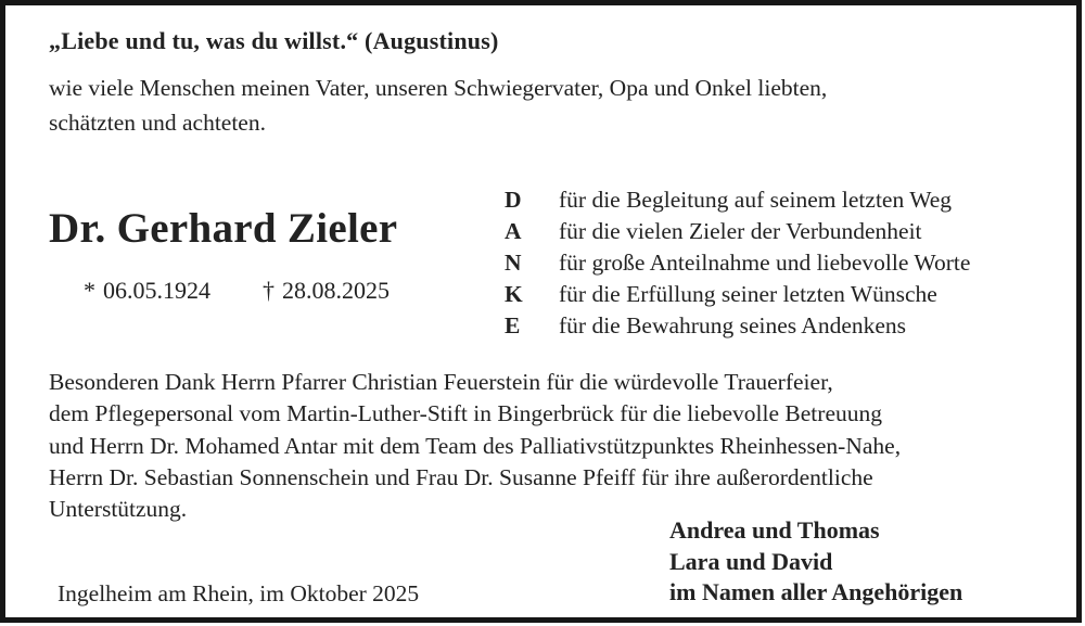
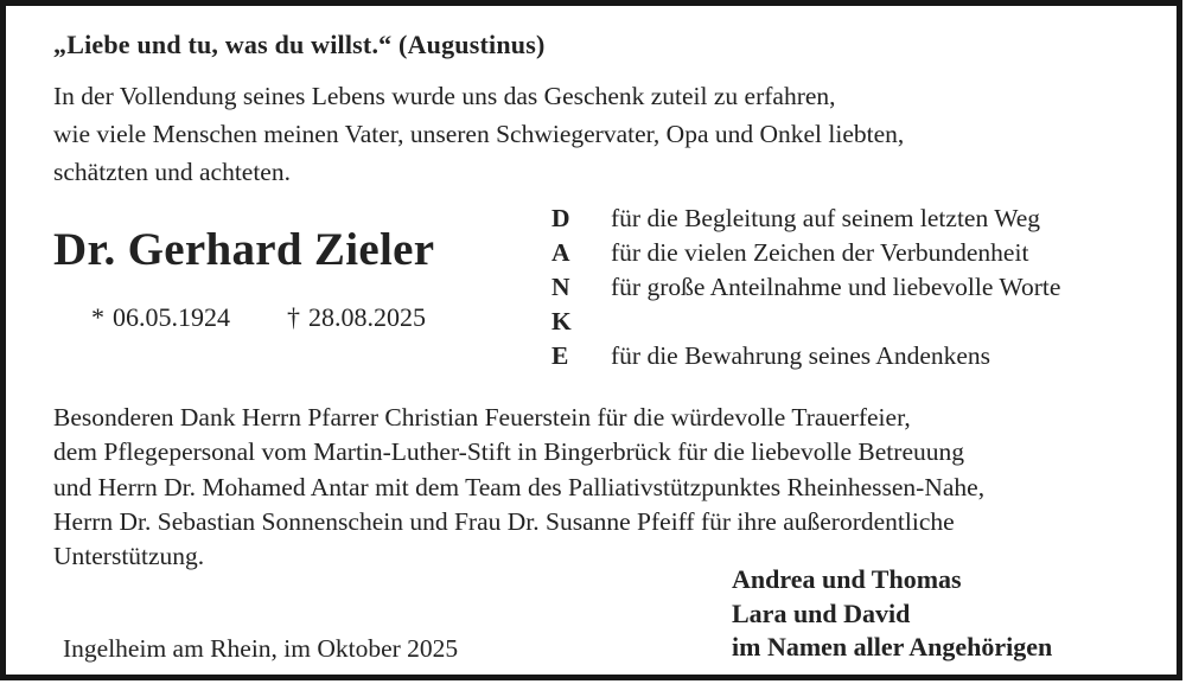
  „Liebe und tu, was du willst.“ (Augustinus)
+ In der Vollendung seines Lebens wurde uns das Geschenk zuteil zu erfahren,
  wie viele Menschen meinen Vater, unseren Schwiegervater, Opa und Onkel liebten,
  schätzten und achteten.
  Dr. Gerhard Zieler
  * 06.05.1924 † 28.08.2025
  D
  für die Begleitung auf seinem letzten Weg
  A
- für die vielen Zieler der Verbundenheit
+ für die vielen Zeichen der Verbundenheit
  N
  für große Anteilnahme und liebevolle Worte
  K
- für die Erfüllung seiner letzten Wünsche
  E
  für die Bewahrung seines Andenkens
  Besonderen Dank Herrn Pfarrer Christian Feuerstein für die würdevolle Trauerfeier,
  dem Pflegepersonal vom Martin-Luther-Stift in Bingerbrück für die liebevolle Betreuung
  und Herrn Dr. Mohamed Antar mit dem Team des Palliativstützpunktes Rheinhessen-Nahe,
  Herrn Dr. Sebastian Sonnenschein und Frau Dr. Susanne Pfeiff für ihre außerordentliche
  Unterstützung.
  Andrea und Thomas
  Lara und David
  im Namen aller Angehörigen
  Ingelheim am Rhein, im Oktober 2025
